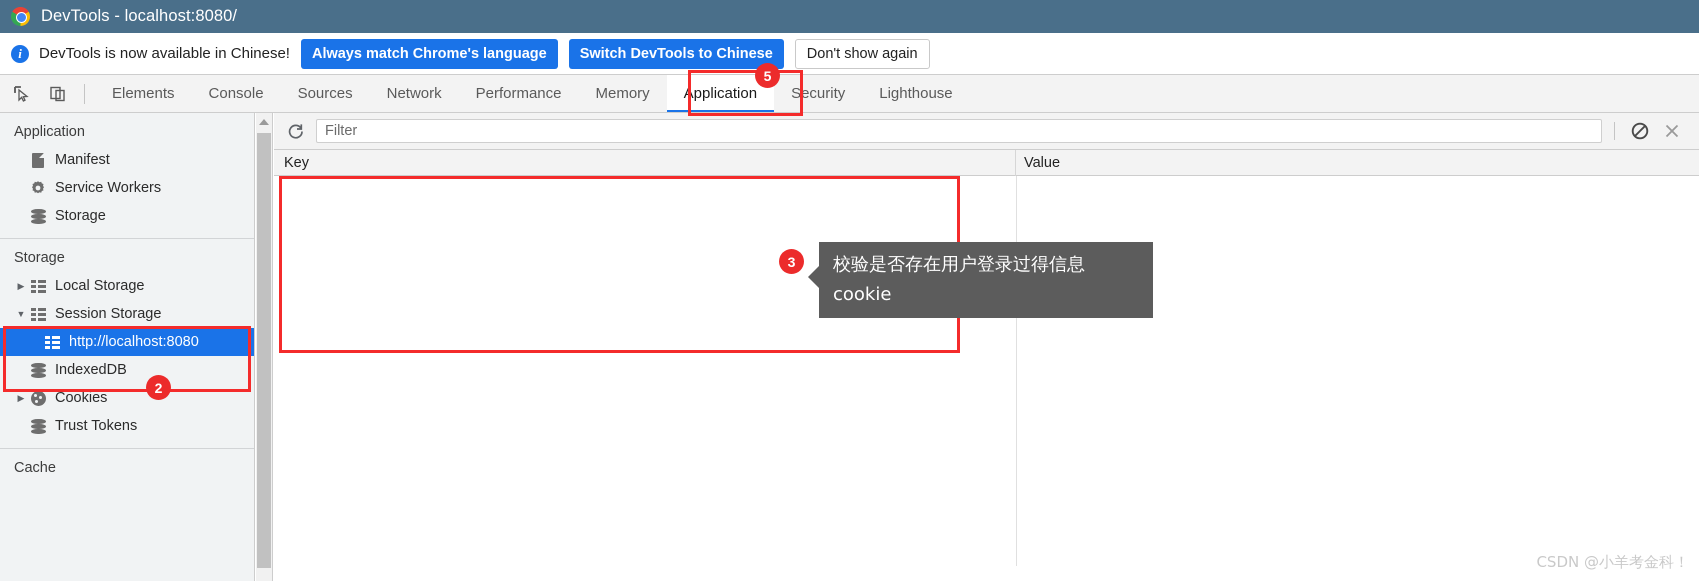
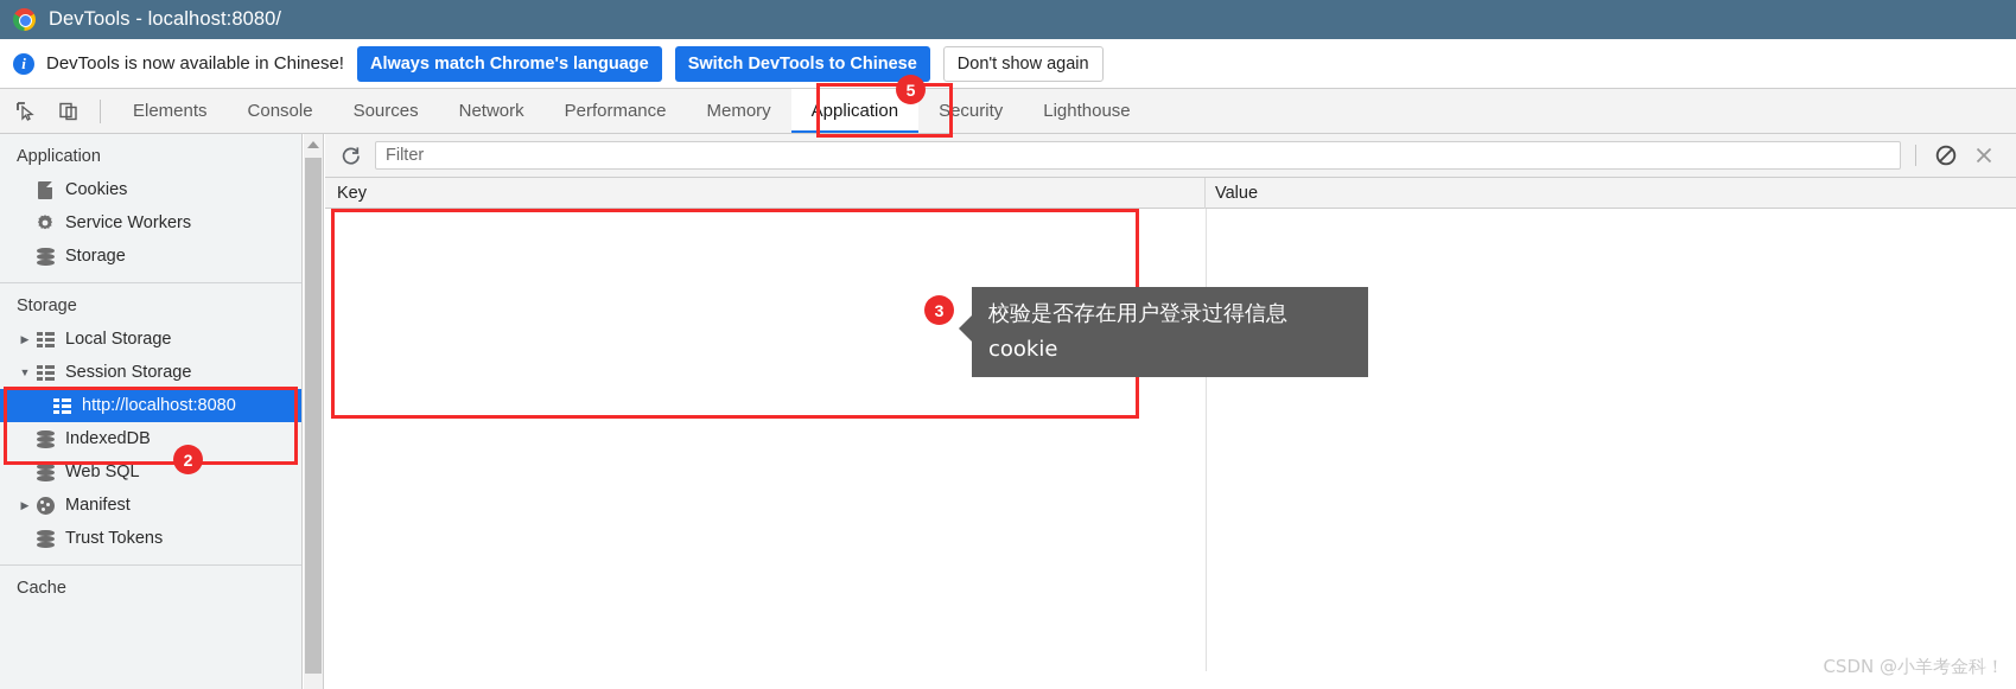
  DevTools - localhost:8080/
  i
  DevTools is now available in Chinese!
  Always match Chrome's language
  Switch DevTools to Chinese
  Don't show again
  Elements
  Console
  Sources
  Network
  Performance
  Memory
  Application
  Security
  Lighthouse
  Application
- Manifest
+ Cookies
  Service Workers
  Storage
  Storage
  ▶
  Local Storage
  ▼
  Session Storage
  http://localhost:8080
  IndexedDB
+ Web SQL
  ▶
- Cookies
+ Manifest
  Trust Tokens
  Cache
  Filter
  Key
  Value
  5
  2
  3
  校验是否存在用户登录过得信息cookie
  CSDN @小羊考金科！
